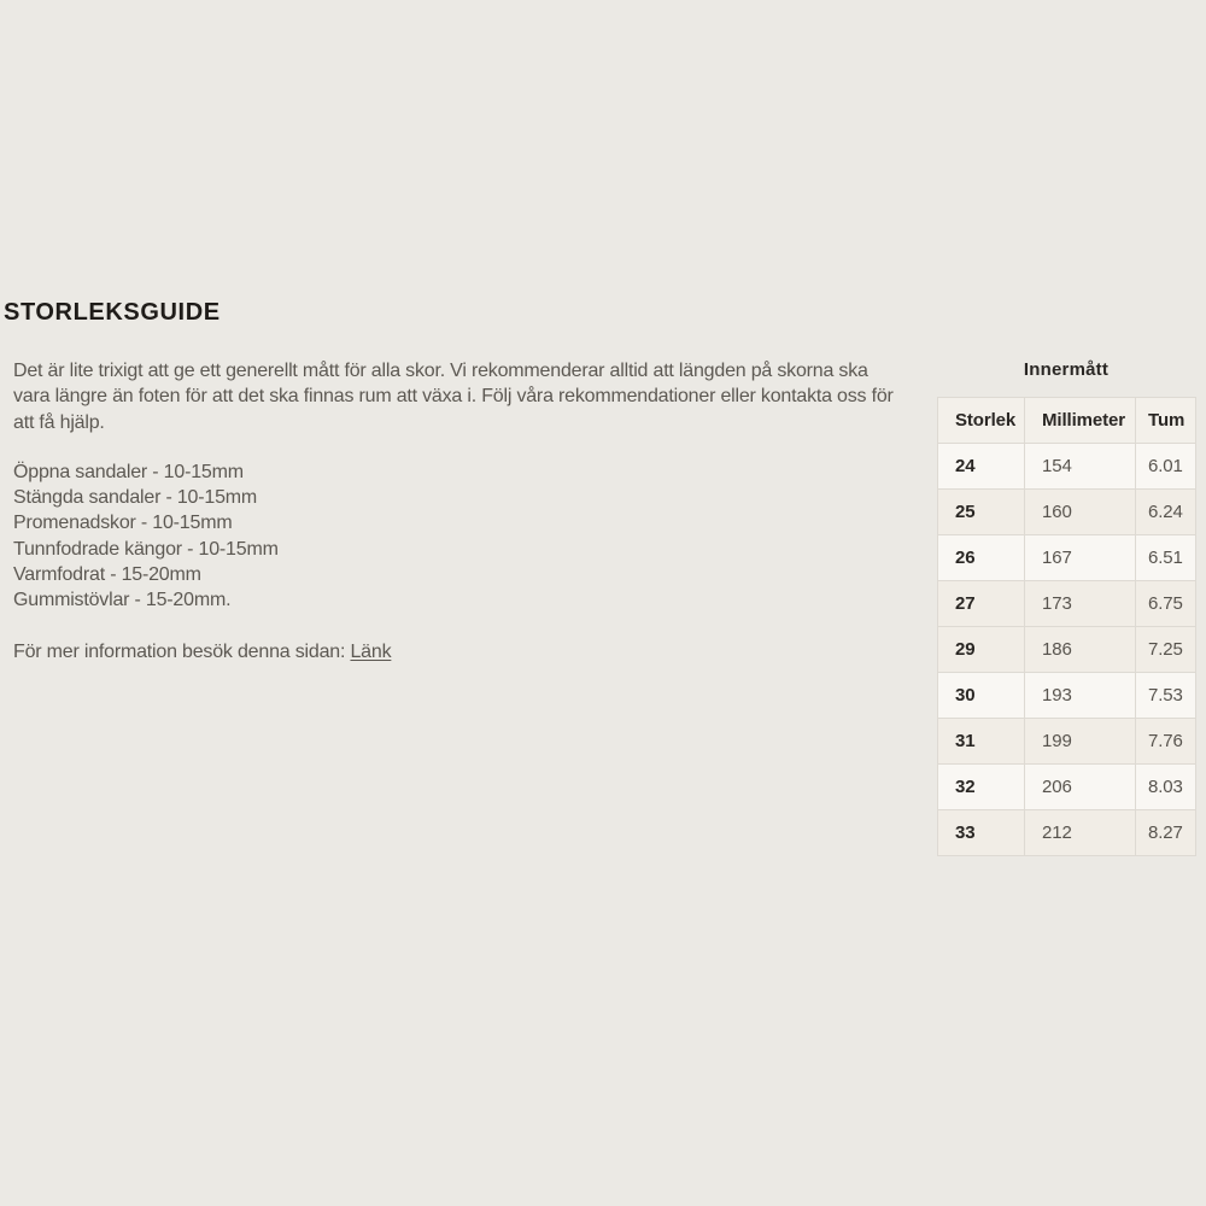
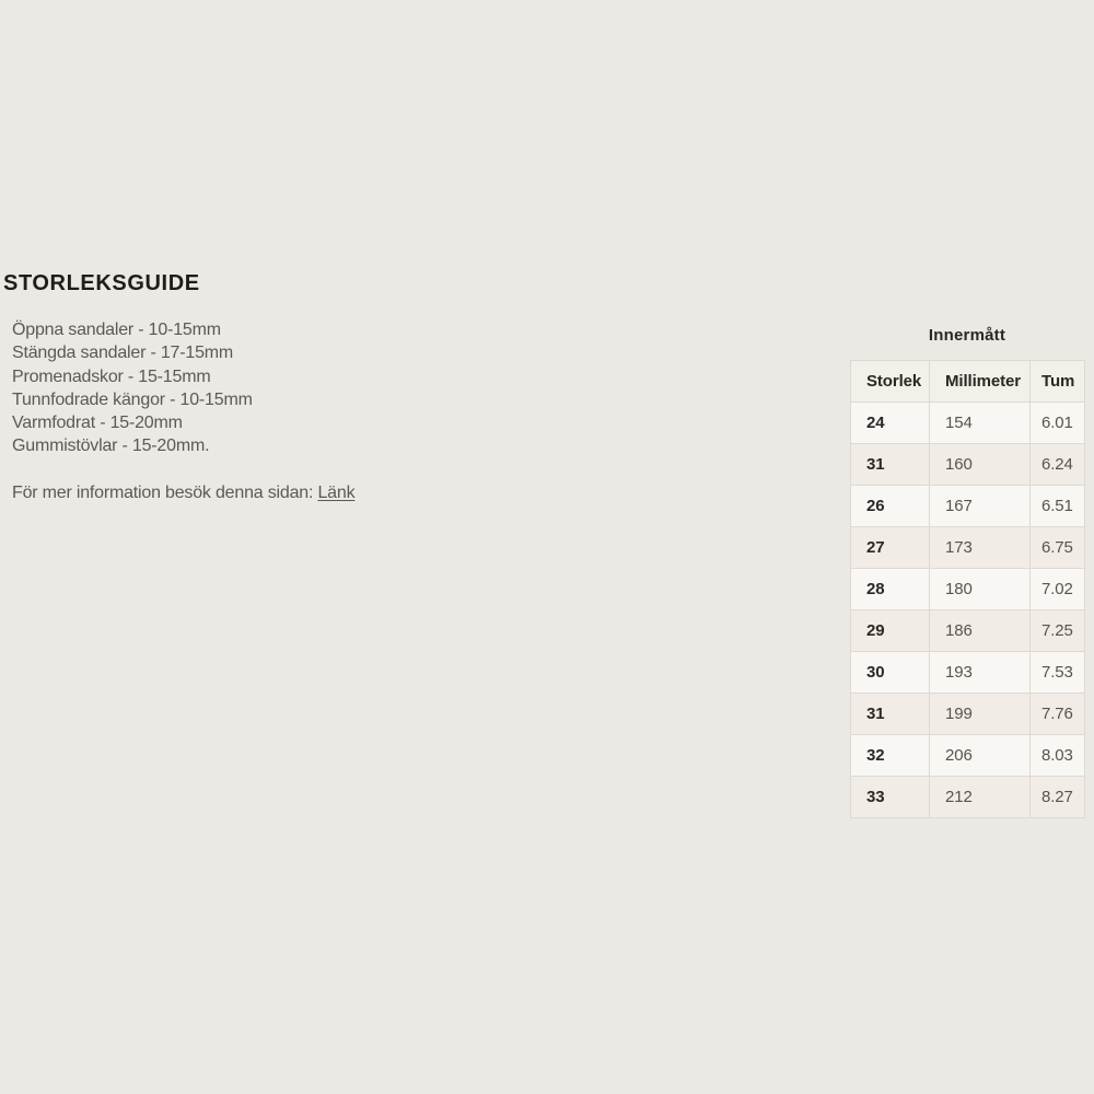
  STORLEKSGUIDE
- Det är lite trixigt att ge ett generellt mått för alla skor. Vi rekommenderar alltid att längden på skorna ska vara längre än foten för att det ska finnas rum att växa i. Följ våra rekommendationer eller kontakta oss för att få hjälp.
  Öppna sandaler - 10-15mm
- Stängda sandaler - 10-15mm
+ Stängda sandaler - 17-15mm
- Promenadskor - 10-15mm
+ Promenadskor - 15-15mm
  Tunnfodrade kängor - 10-15mm
  Varmfodrat - 15-20mm
  Gummistövlar - 15-20mm.
  För mer information besök denna sidan: Länk
  Innermått
  Storlek	Millimeter	Tum
  24	154	6.01
- 25	160	6.24
+ 31	160	6.24
  26	167	6.51
  27	173	6.75
+ 28	180	7.02
  29	186	7.25
  30	193	7.53
  31	199	7.76
  32	206	8.03
  33	212	8.27
